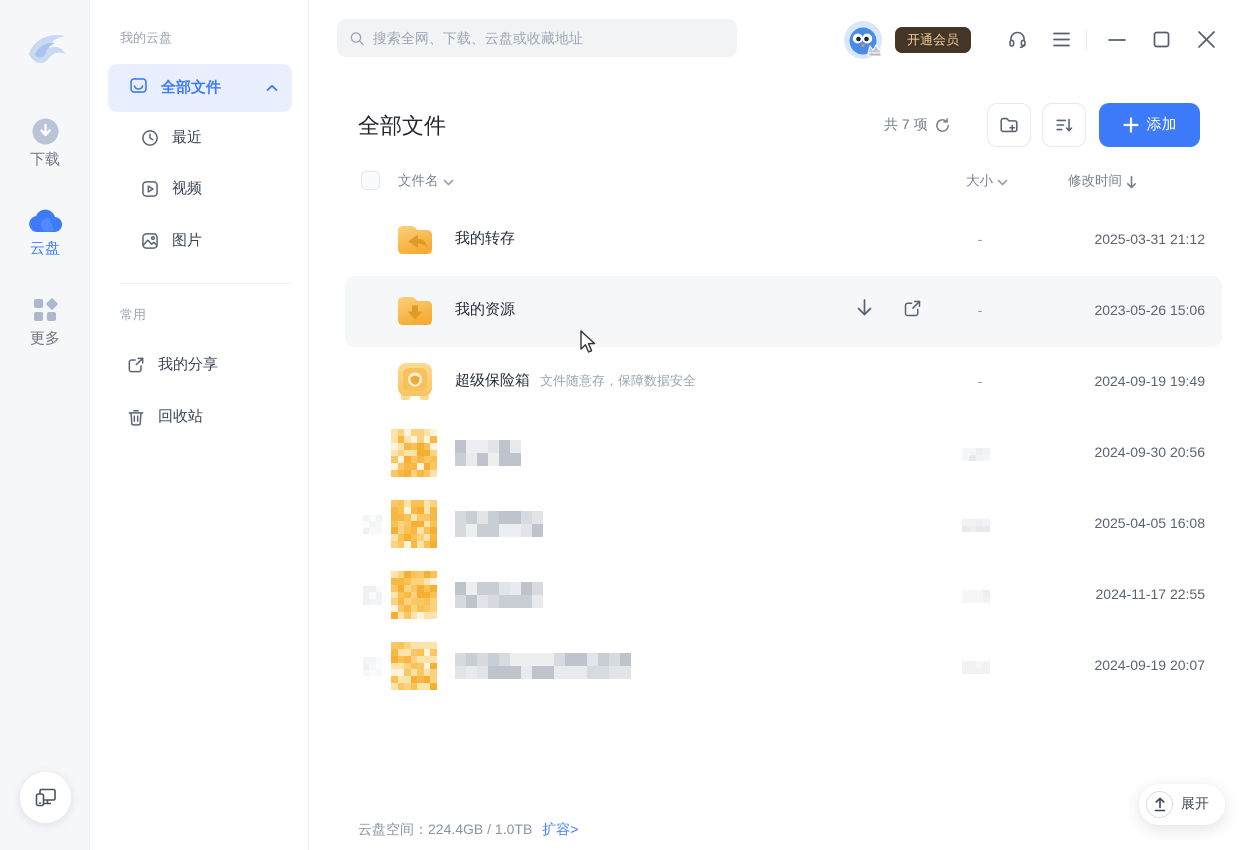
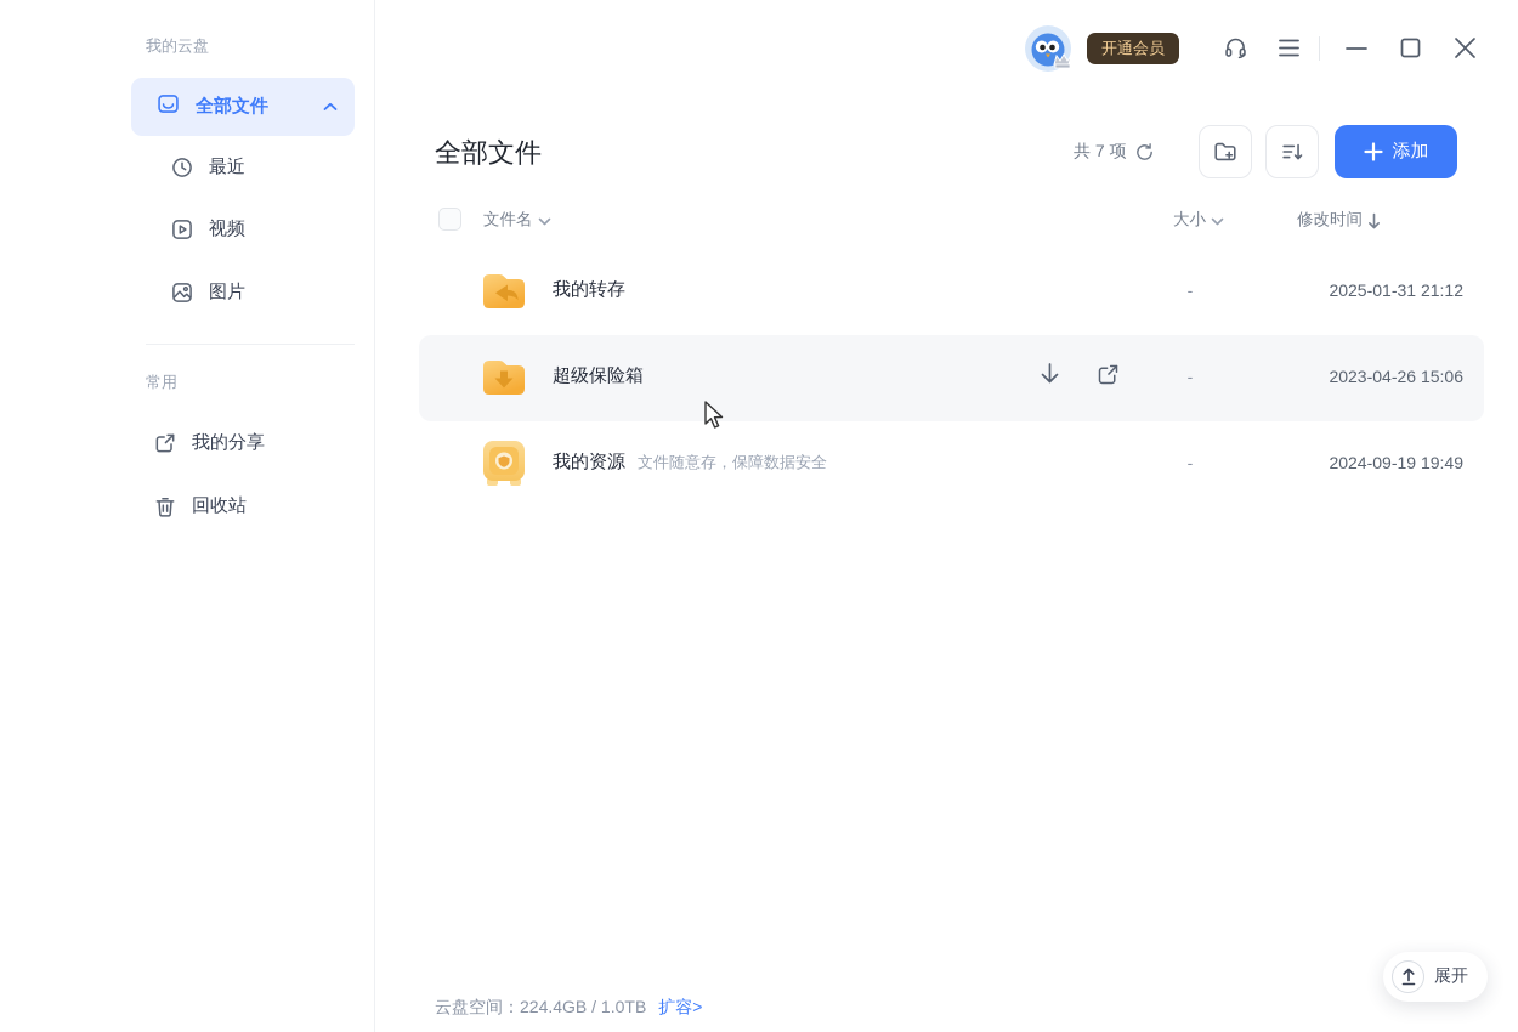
- 下载
- 云盘
- 更多
  我的云盘
  全部文件
  最近
  视频
  图片
  常用
  我的分享
  回收站
- 搜索全网、下载、云盘或收藏地址
  开通会员
  全部文件
  共 7 项
  添加
  文件名
  大小
  修改时间
  我的转存
  -
- 2025-03-31 21:12
+ 2025-01-31 21:12
- 我的资源
+ 超级保险箱
  -
- 2023-05-26 15:06
+ 2023-04-26 15:06
- 超级保险箱 文件随意存，保障数据安全
+ 我的资源 文件随意存，保障数据安全
  -
  2024-09-19 19:49
- 2024-09-30 20:56
- 2025-04-05 16:08
- 2024-11-17 22:55
- 2024-09-19 20:07
  云盘空间：224.4GB / 1.0TB 扩容>
  展开
